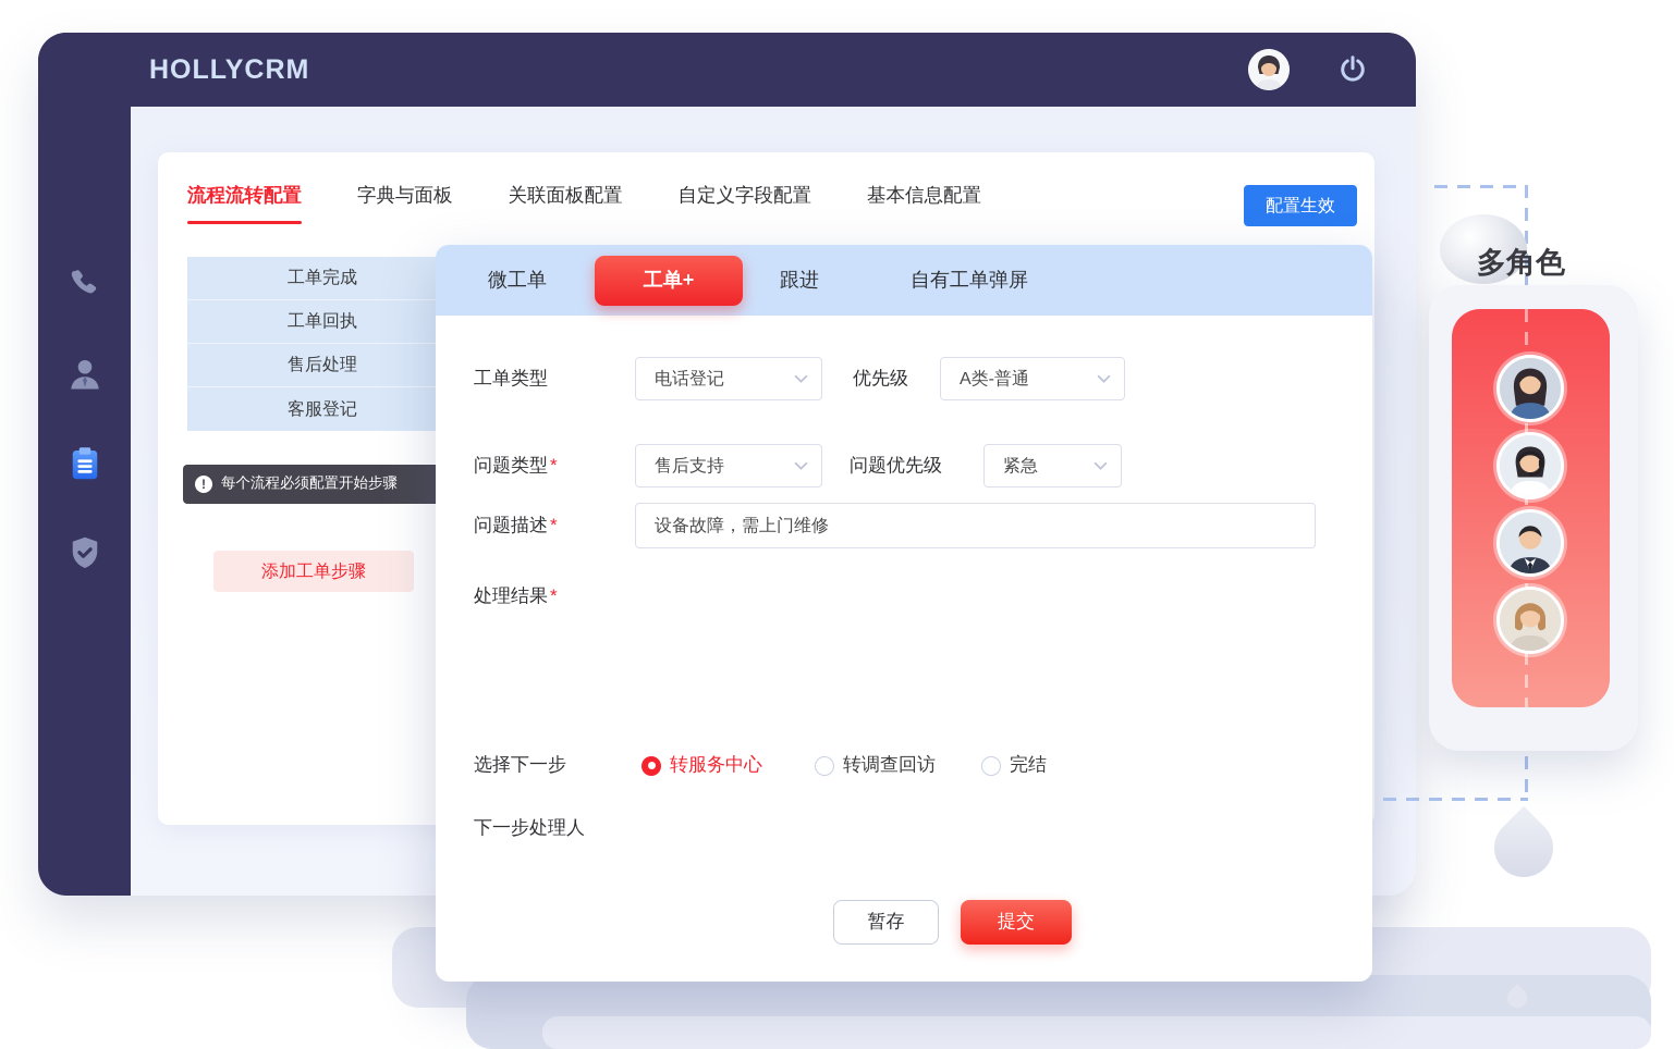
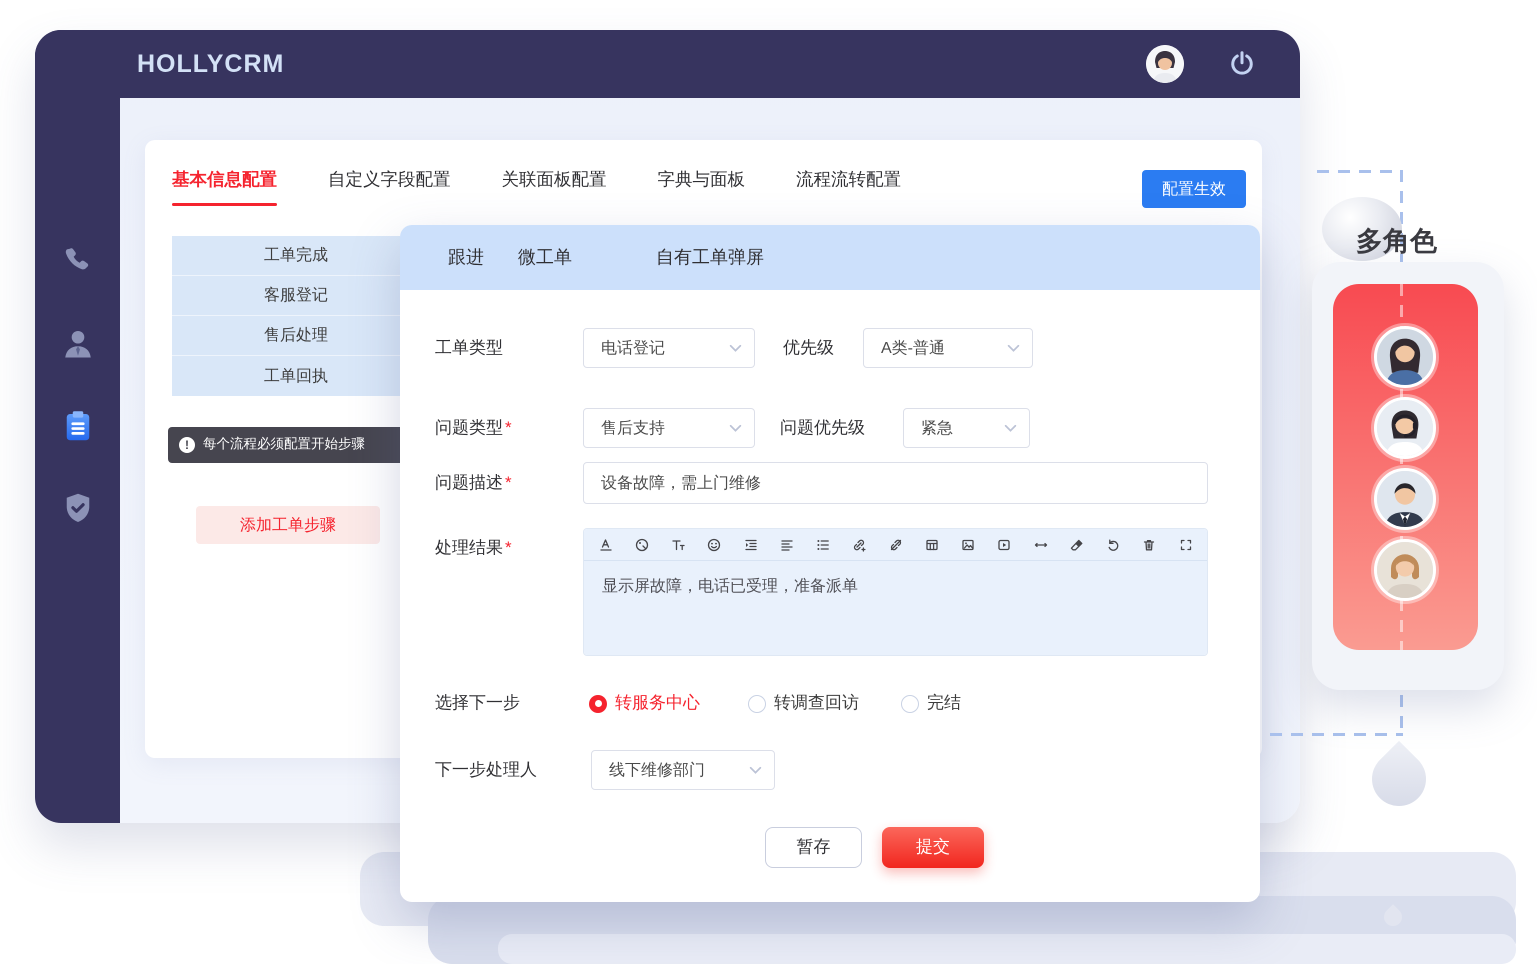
  HOLLYCRM
- 流程流转配置
+ 基本信息配置
- 字典与面板
+ 自定义字段配置
  关联面板配置
- 自定义字段配置
+ 字典与面板
- 基本信息配置
+ 流程流转配置
  配置生效
  工单完成
- 工单回执
+ 客服登记
  售后处理
- 客服登记
+ 工单回执
  !
  每个流程必须配置开始步骤
  添加工单步骤
- 微工单
+ 跟进
- 工单+
- 跟进
+ 微工单
  自有工单弹屏
  工单类型
  电话登记
  优先级
  A类-普通
  问题类型*
  售后支持
  问题优先级
  紧急
  问题描述*
  设备故障，需上门维修
  处理结果*
+ 显示屏故障，电话已受理，准备派单
  选择下一步
  转服务中心
  转调查回访
  完结
  下一步处理人
+ 线下维修部门
  暂存
  提交
  多角色
